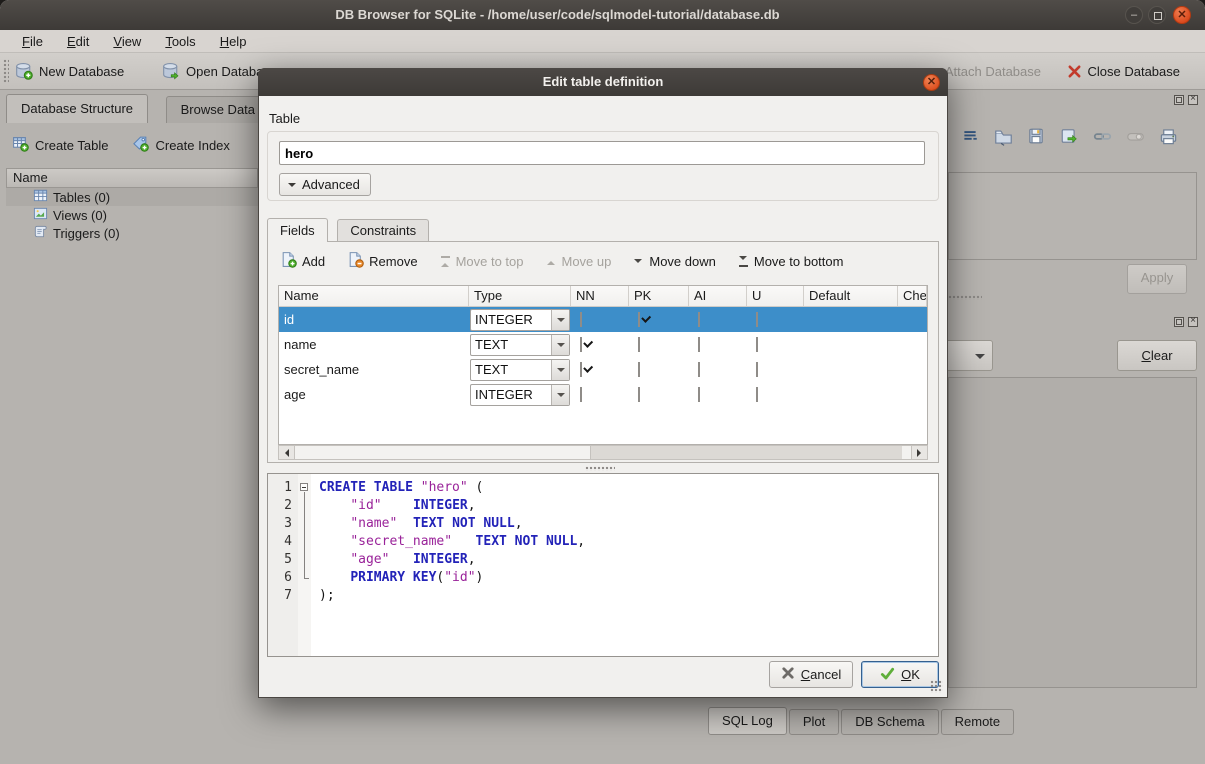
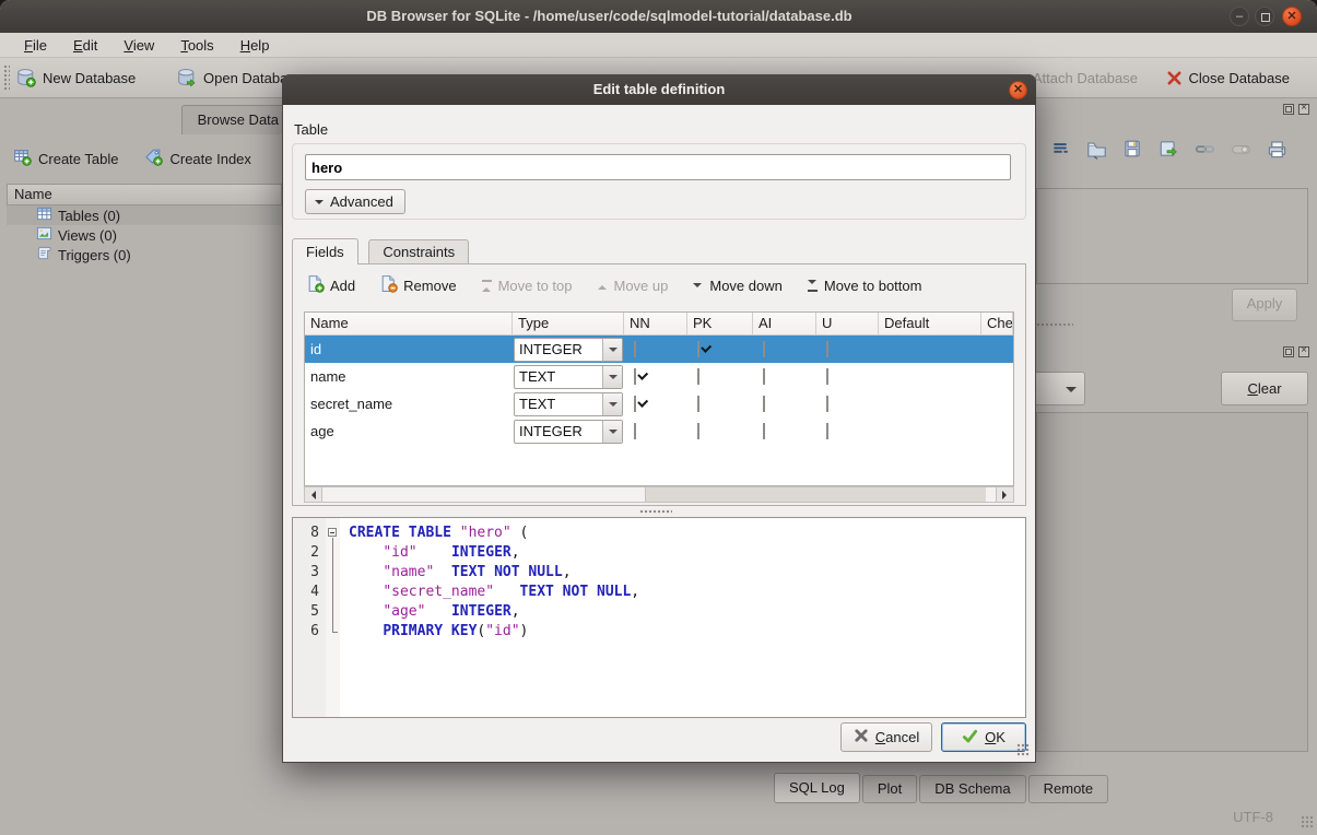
  DB Browser for SQLite - /home/user/code/sqlmodel-tutorial/database.db
  –
  ✕
  File
  Edit
  View
  Tools
  Help
  New Database
  Open Datab
  Attach Database
  Close Database
- Database Structure
  Browse Data
  Create Table
  Create Index
  Name
  Tables (0)
  Views (0)
  Triggers (0)
  Apply
  Clear
  SQL Log
  Plot
  DB Schema
  Remote
+ UTF-8
  Edit table definition
  ✕
  Table
  hero
  Advanced
  Fields
  Constraints
  Add
  Remove
  Move to top
  Move up
  Move down
  Move to bottom
  Name
  Type
  NN
  PK
  AI
  U
  Default
  id
  INTEGER
  name
  TEXT
  secret_name
  TEXT
  age
  INTEGER
- 1
+ 8
  CREATE TABLE "hero" (
  2
  "id" INTEGER,
  3
  "name" TEXT NOT NULL,
  4
  "secret_name" TEXT NOT NULL,
  5
  "age" INTEGER,
  6
  PRIMARY KEY("id")
- 7
- );
  Cancel
  OK
